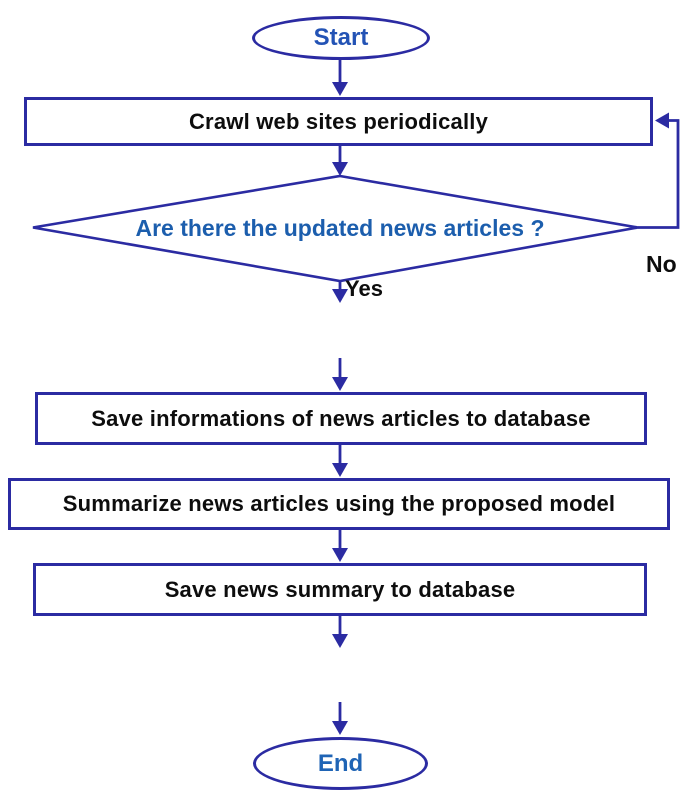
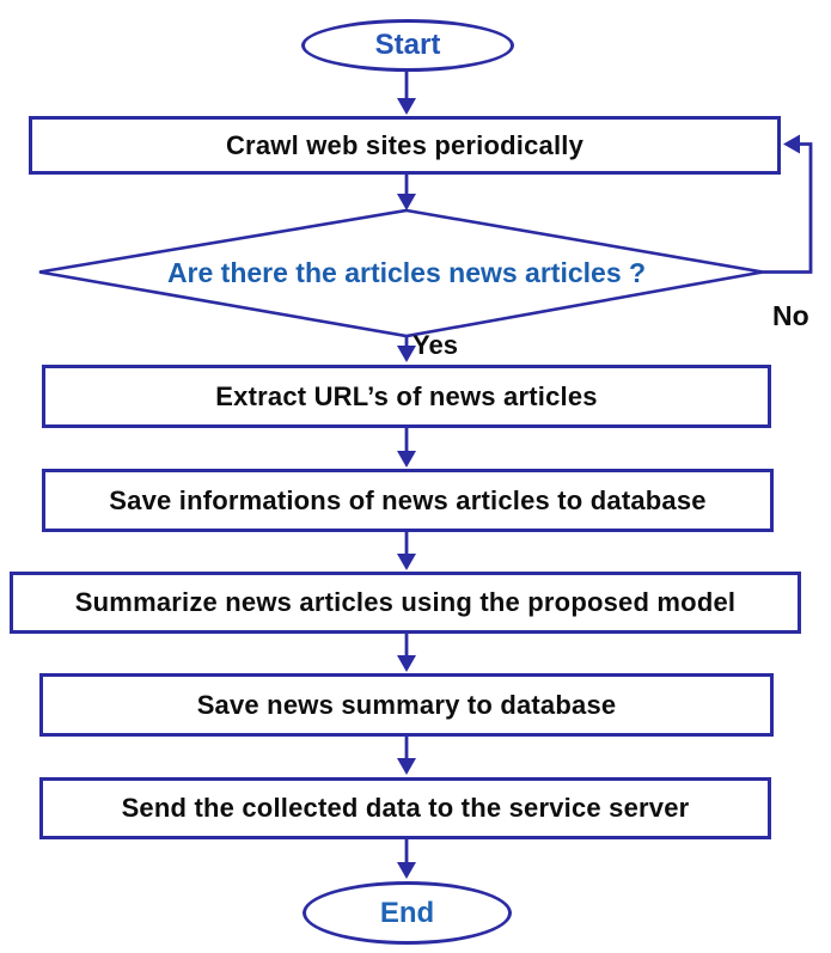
  Start
  Crawl web sites periodically
- Are there the updated news articles ?
+ Are there the articles news articles ?
  Yes
  No
+ Extract URL’s of news articles
  Save informations of news articles to database
  Summarize news articles using the proposed model
  Save news summary to database
+ Send the collected data to the service server
  End
